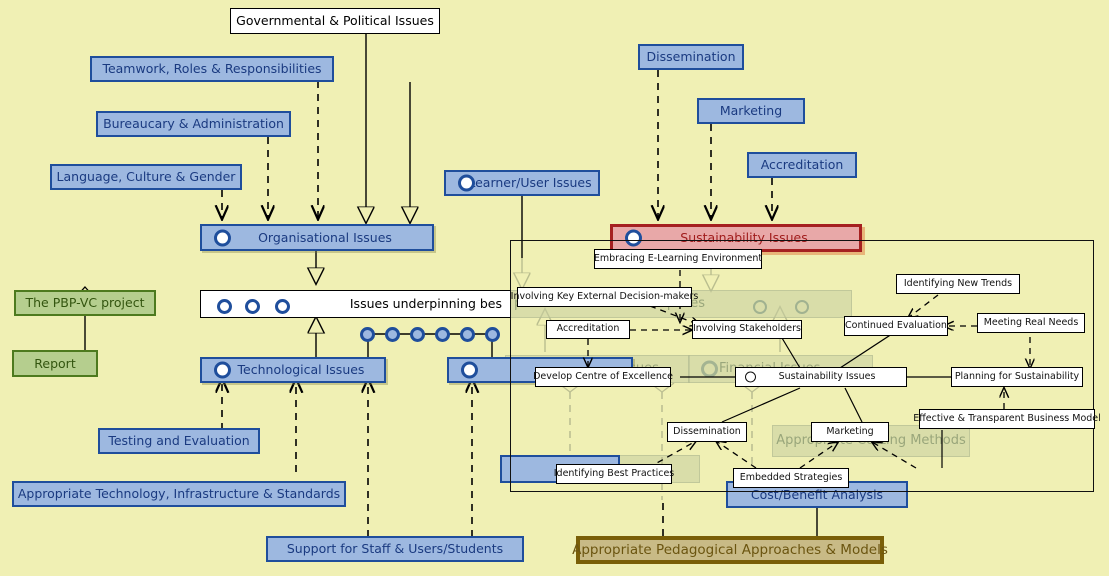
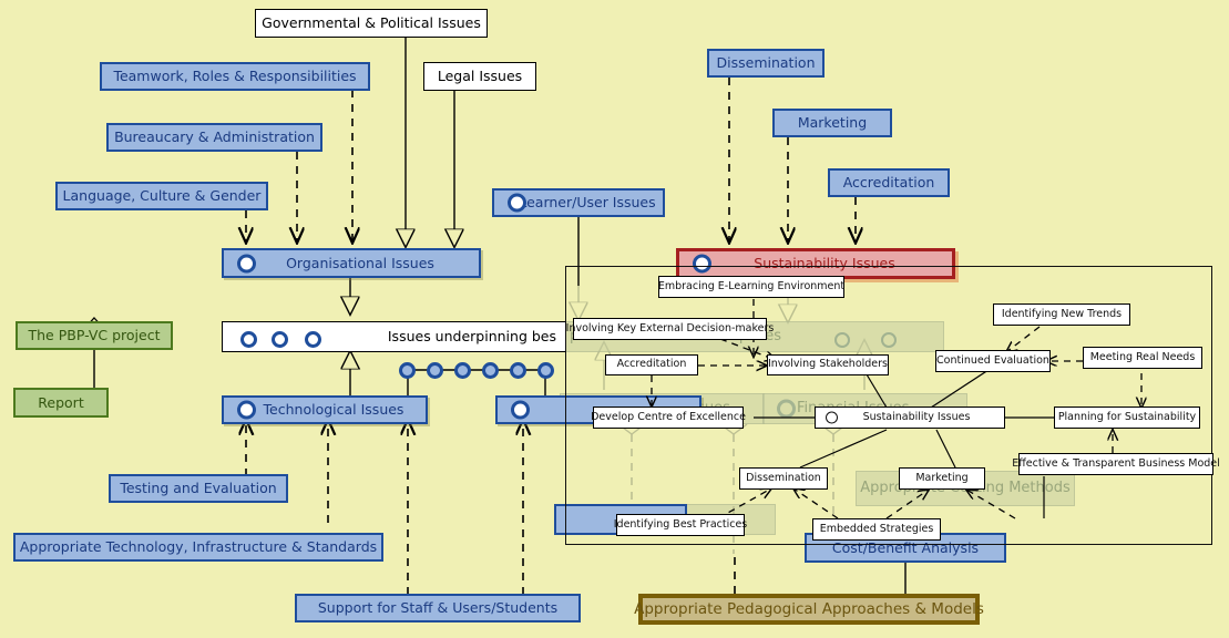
  Governmental & Political Issues
+ Legal Issues
  Teamwork, Roles & Responsibilities
  Bureaucary & Administration
  Language, Culture & Gender
  Dissemination
  Marketing
  Accreditation
  earner/User Issues
  Organisational Issues
  Sustainability Issues
  Issues underpinning bes
  Technological Issues
  The PBP-VC project
  Report
  Testing and Evaluation
  Appropriate Technology, Infrastructure & Standards
  Support for Staff & Users/Students
  Cost/Benefit Analysis
  Appropriate Pedagogical Approaches & Models
  Embracing E-Learning Environment
  Involving Key External Decision-makers
  Accreditation
  Involving Stakeholders
  Identifying New Trends
  Continued Evaluation
  Meeting Real Needs
  Develop Centre of Excellence
  Sustainability Issues
  Planning for Sustainability
  Effective & Transparent Business Model
  Dissemination
  Marketing
  Identifying Best Practices
  Embedded Strategies
